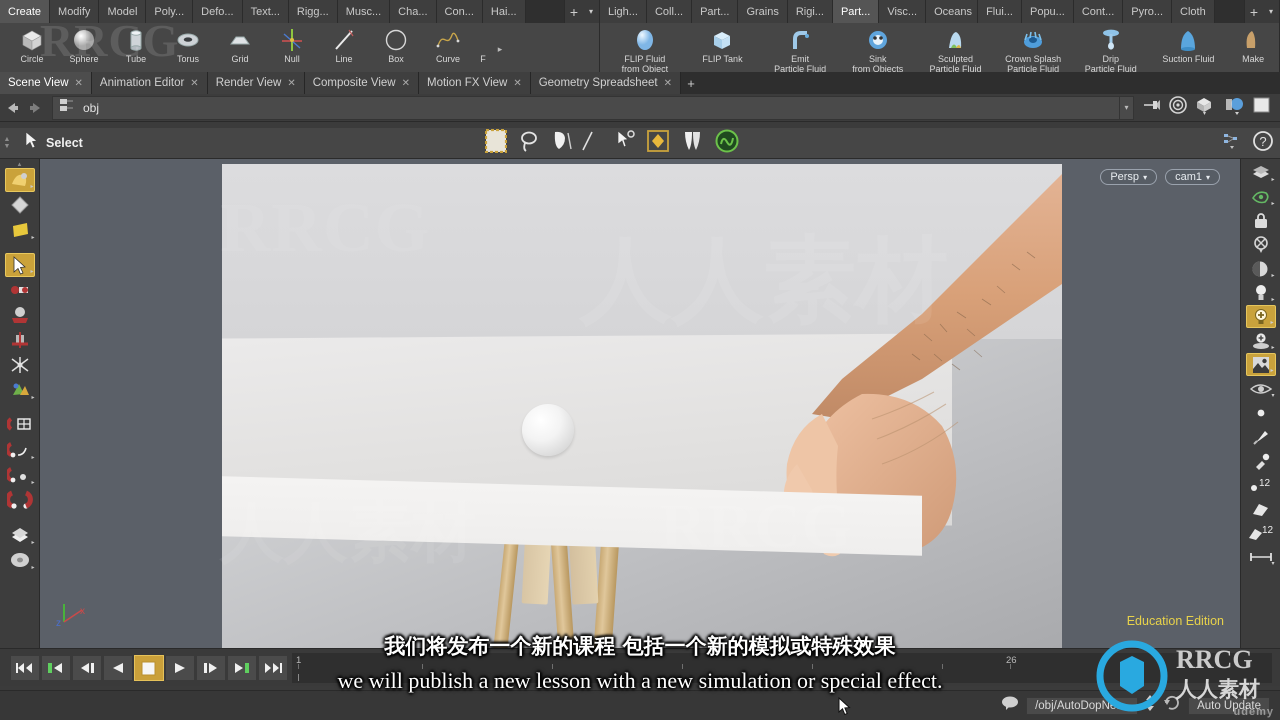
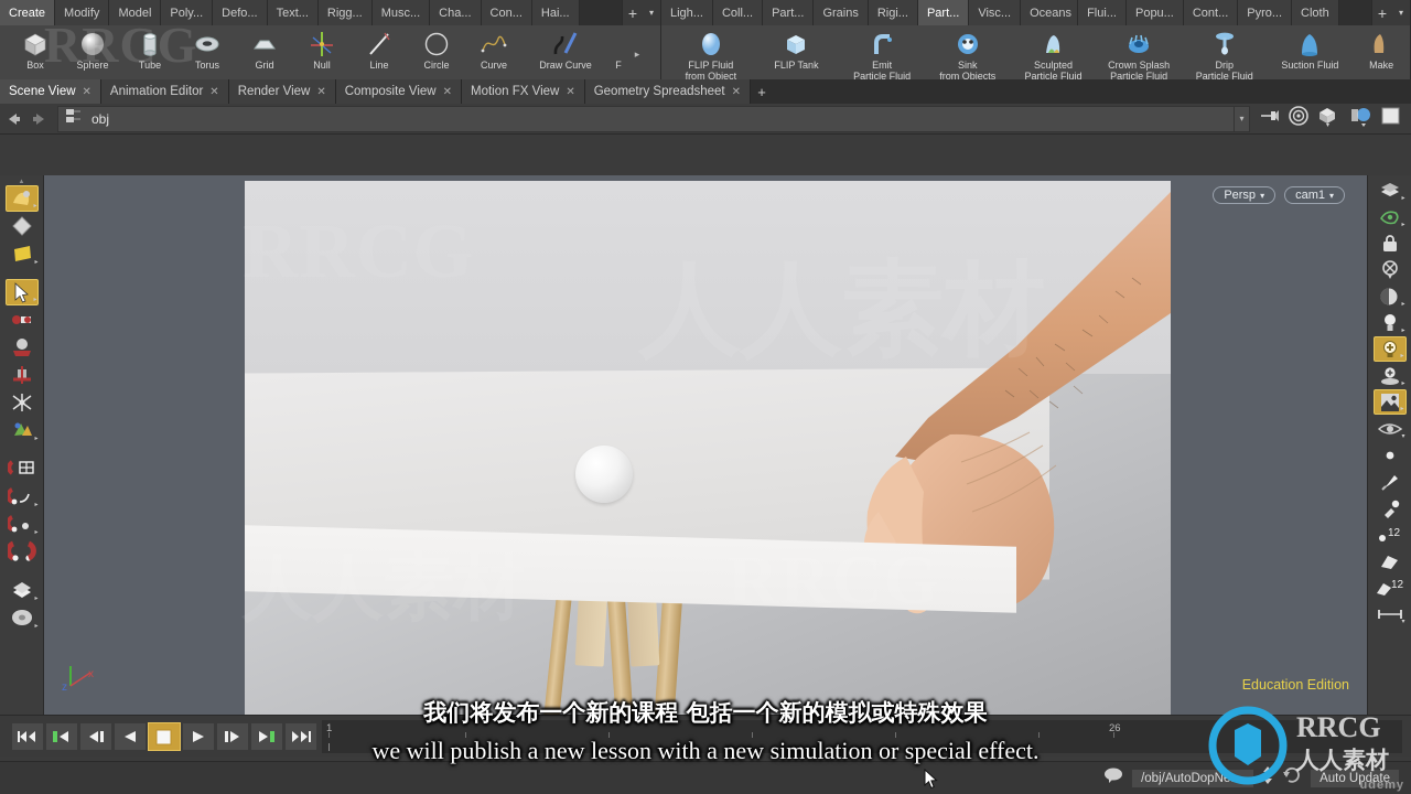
  Create
  Modify
  Model
  Poly...
  Defo...
  Text...
  Rigg...
  Musc...
  Cha...
  Con...
  Hai...
  +
  ▾
- Circle
+ Box
  Sphere
  Tube
  Torus
  Grid
  Null
  Line
- Box
+ Circle
  Curve
+ Draw Curve
  F
  ▸
  Ligh...
  Coll...
  Part...
  Grains
  Rigi...
  Part...
  Visc...
  Oceans
  Flui...
  Popu...
  Cont...
  Pyro...
  Cloth
  +
  ▾
  FLIP Fluid
  from Object
  FLIP Tank
  Emit
  Particle Fluid
  Sink
  from Objects
  Sculpted
  Particle Fluid
  Crown Splash
  Particle Fluid
  Drip
  Particle Fluid
  Suction Fluid
  Make
  RRCG
  Scene View
  ✕
  Animation Editor
  ✕
  Render View
  ✕
  Composite View
  ✕
  Motion FX View
  ✕
  Geometry Spreadsheet
  ✕
  +
  obj
  ▾
- Select
- ?
  Persp
  ▾
  cam1
  ▾
  Education Edition
  z
  x
  RRCG
  人人素材
  RRCG
  人人素材
  12
  12
  1
  26
  /obj/AutoDopN
  Auto Update
  我们将发布一个新的课程 包括一个新的模拟或特殊效果
  we will publish a new lesson with a new simulation or special effect.
  RRCG
  人人素材
  udemy
